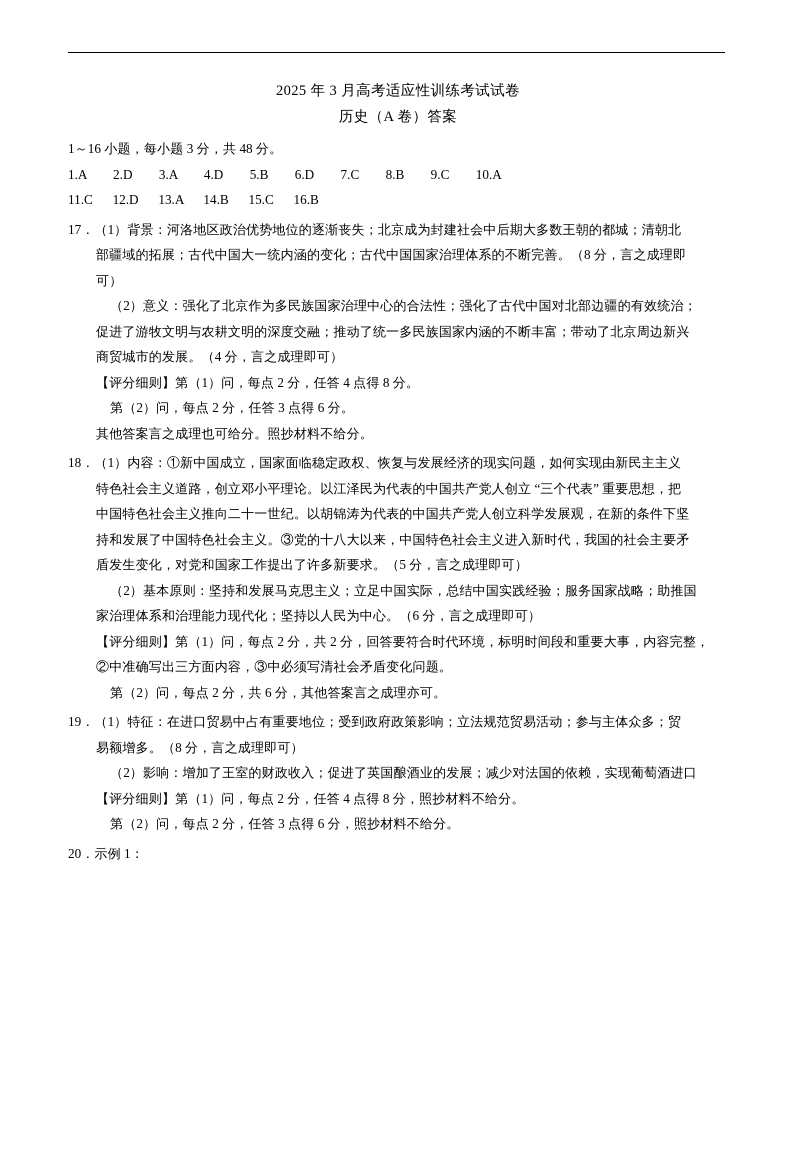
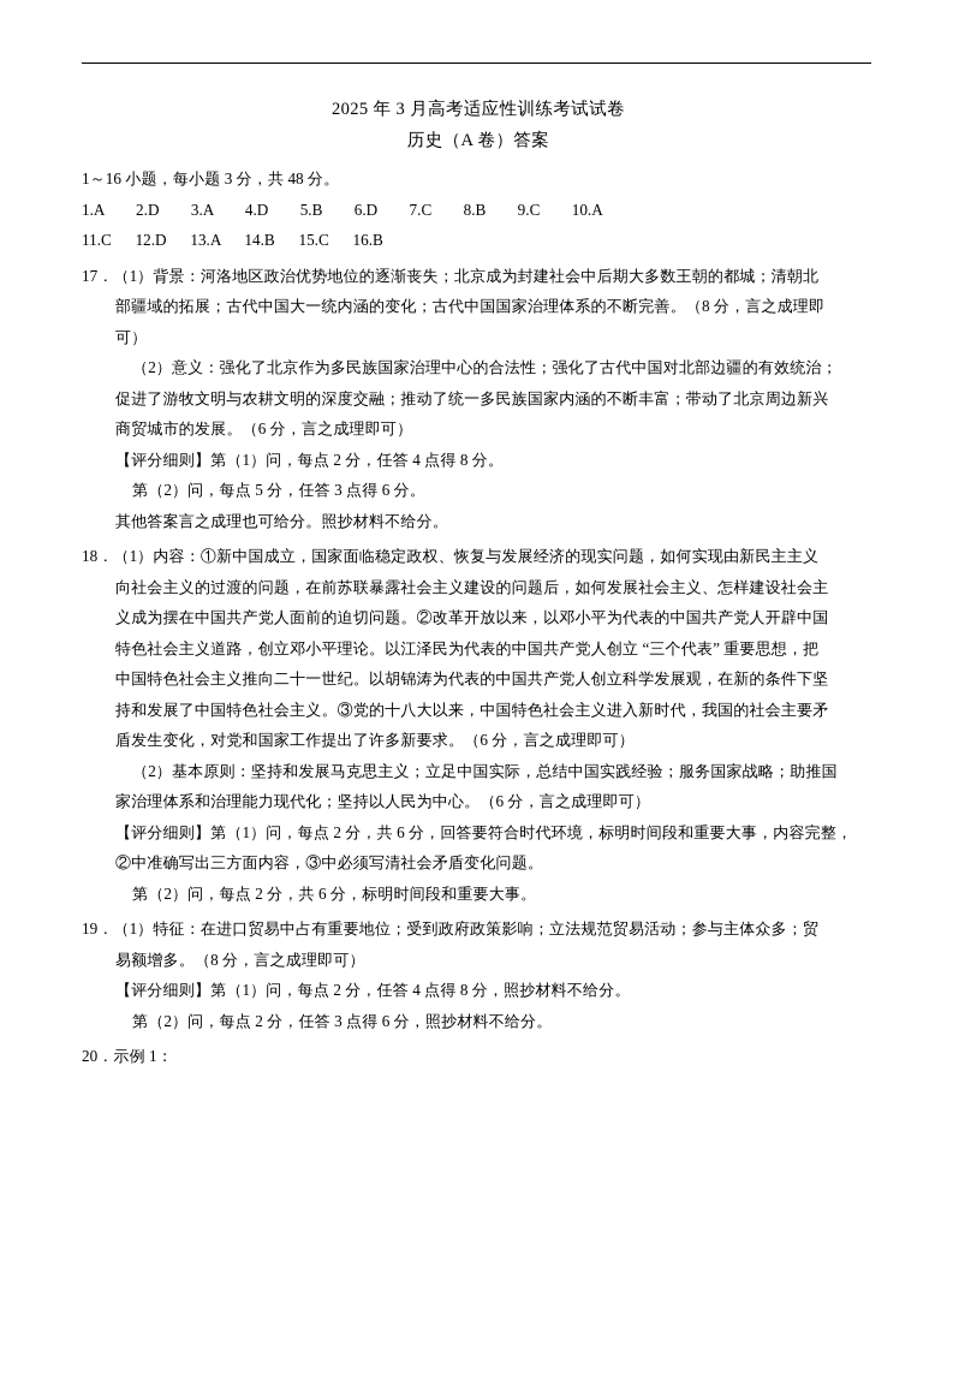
  2025 年 3 月高考适应性训练考试试卷
  历史（A 卷）答案
  1～16 小题，每小题 3 分，共 48 分。
  1.A 2.D 3.A 4.D 5.B 6.D 7.C 8.B 9.C 10.A
  11.C 12.D 13.A 14.B 15.C 16.B
  17．（1）背景：河洛地区政治优势地位的逐渐丧失；北京成为封建社会中后期大多数王朝的都城；清朝北
  部疆域的拓展；古代中国大一统内涵的变化；古代中国国家治理体系的不断完善。（8 分，言之成理即
  可）
  （2）意义：强化了北京作为多民族国家治理中心的合法性；强化了古代中国对北部边疆的有效统治；
  促进了游牧文明与农耕文明的深度交融；推动了统一多民族国家内涵的不断丰富；带动了北京周边新兴
- 商贸城市的发展。（4 分，言之成理即可）
+ 商贸城市的发展。（6 分，言之成理即可）
  【评分细则】第（1）问，每点 2 分，任答 4 点得 8 分。
- 第（2）问，每点 2 分，任答 3 点得 6 分。
+ 第（2）问，每点 5 分，任答 3 点得 6 分。
  其他答案言之成理也可给分。照抄材料不给分。
  18．（1）内容：①新中国成立，国家面临稳定政权、恢复与发展经济的现实问题，如何实现由新民主主义
+ 向社会主义的过渡的问题，在前苏联暴露社会主义建设的问题后，如何发展社会主义、怎样建设社会主
+ 义成为摆在中国共产党人面前的迫切问题。②改革开放以来，以邓小平为代表的中国共产党人开辟中国
  特色社会主义道路，创立邓小平理论。以江泽民为代表的中国共产党人创立 “三个代表” 重要思想，把
  中国特色社会主义推向二十一世纪。以胡锦涛为代表的中国共产党人创立科学发展观，在新的条件下坚
  持和发展了中国特色社会主义。③党的十八大以来，中国特色社会主义进入新时代，我国的社会主要矛
- 盾发生变化，对党和国家工作提出了许多新要求。（5 分，言之成理即可）
+ 盾发生变化，对党和国家工作提出了许多新要求。（6 分，言之成理即可）
  （2）基本原则：坚持和发展马克思主义；立足中国实际，总结中国实践经验；服务国家战略；助推国
  家治理体系和治理能力现代化；坚持以人民为中心。（6 分，言之成理即可）
- 【评分细则】第（1）问，每点 2 分，共 2 分，回答要符合时代环境，标明时间段和重要大事，内容完整，
+ 【评分细则】第（1）问，每点 2 分，共 6 分，回答要符合时代环境，标明时间段和重要大事，内容完整，
  ②中准确写出三方面内容，③中必须写清社会矛盾变化问题。
- 第（2）问，每点 2 分，共 6 分，其他答案言之成理亦可。
+ 第（2）问，每点 2 分，共 6 分，标明时间段和重要大事。
  19．（1）特征：在进口贸易中占有重要地位；受到政府政策影响；立法规范贸易活动；参与主体众多；贸
  易额增多。（8 分，言之成理即可）
- （2）影响：增加了王室的财政收入；促进了英国酿酒业的发展；减少对法国的依赖，实现葡萄酒进口
  【评分细则】第（1）问，每点 2 分，任答 4 点得 8 分，照抄材料不给分。
  第（2）问，每点 2 分，任答 3 点得 6 分，照抄材料不给分。
  20．示例 1：
